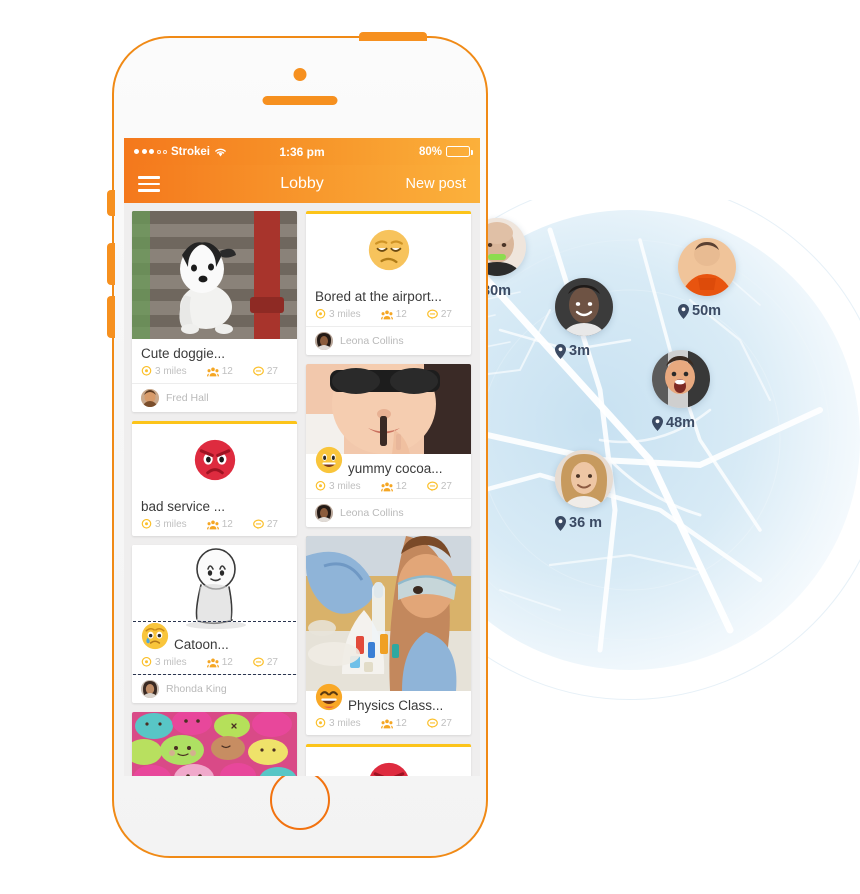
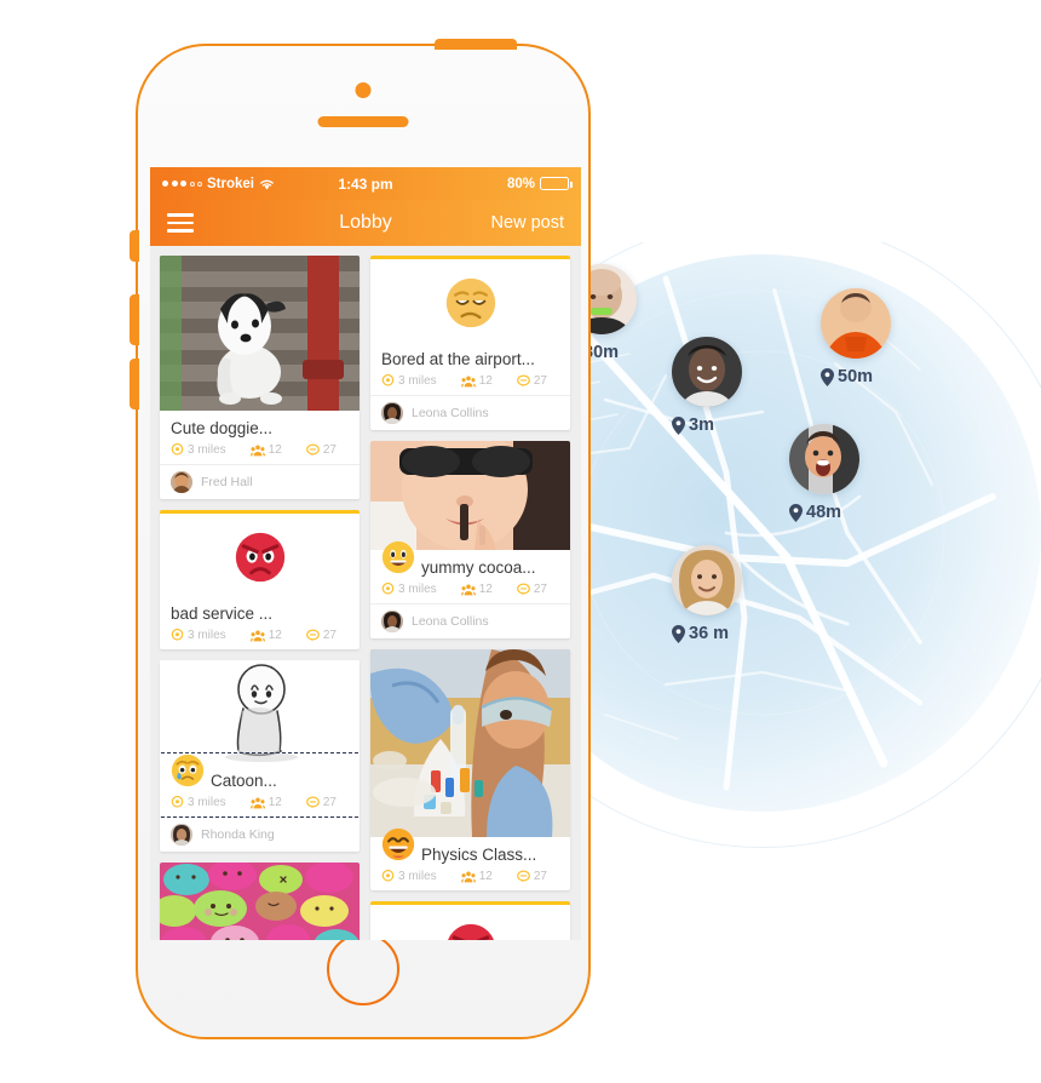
  3m
  50m
  48m
  36 m
  Strokei
- 1:36 pm
+ 1:43 pm
  80%
  Lobby
  New post
  Cute doggie...
  3 miles
  12
  27
  Fred Hall
  bad service ...
  3 miles
  12
  27
  Catoon...
  3 miles
  12
  27
  Rhonda King
  Bored at the airport...
  3 miles
  12
  27
  Leona Collins
  yummy cocoa...
  3 miles
  12
  27
  Leona Collins
  Physics Class...
  3 miles
  12
  27
